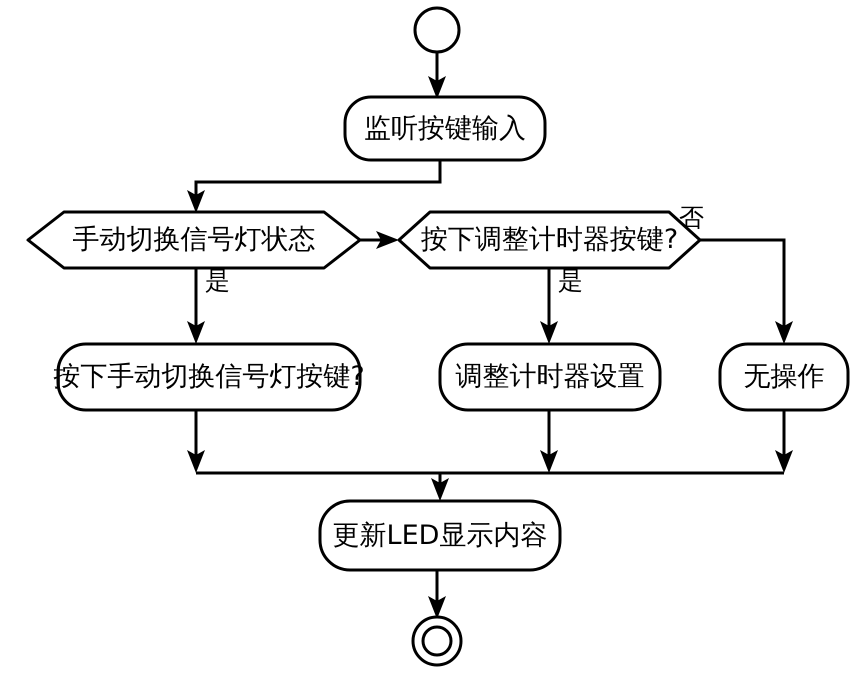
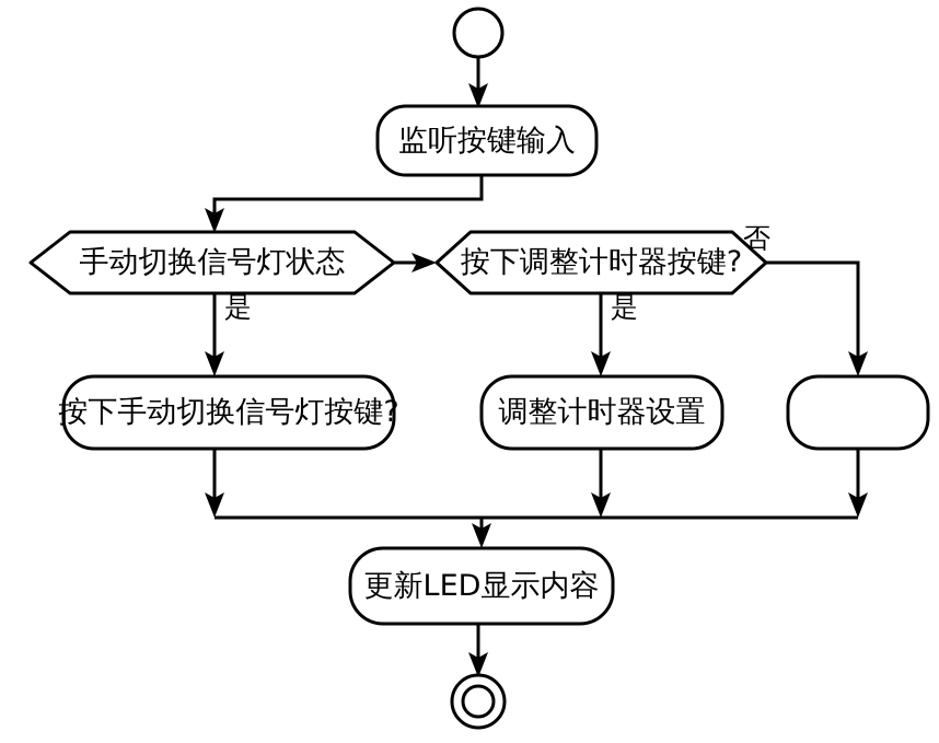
  监听按键输入
  手动切换信号灯状态
  按下调整计时器按键?
  按下手动切换信号灯按键?
  调整计时器设置
- 无操作
  更新LED显示内容
  是
  是
  否
